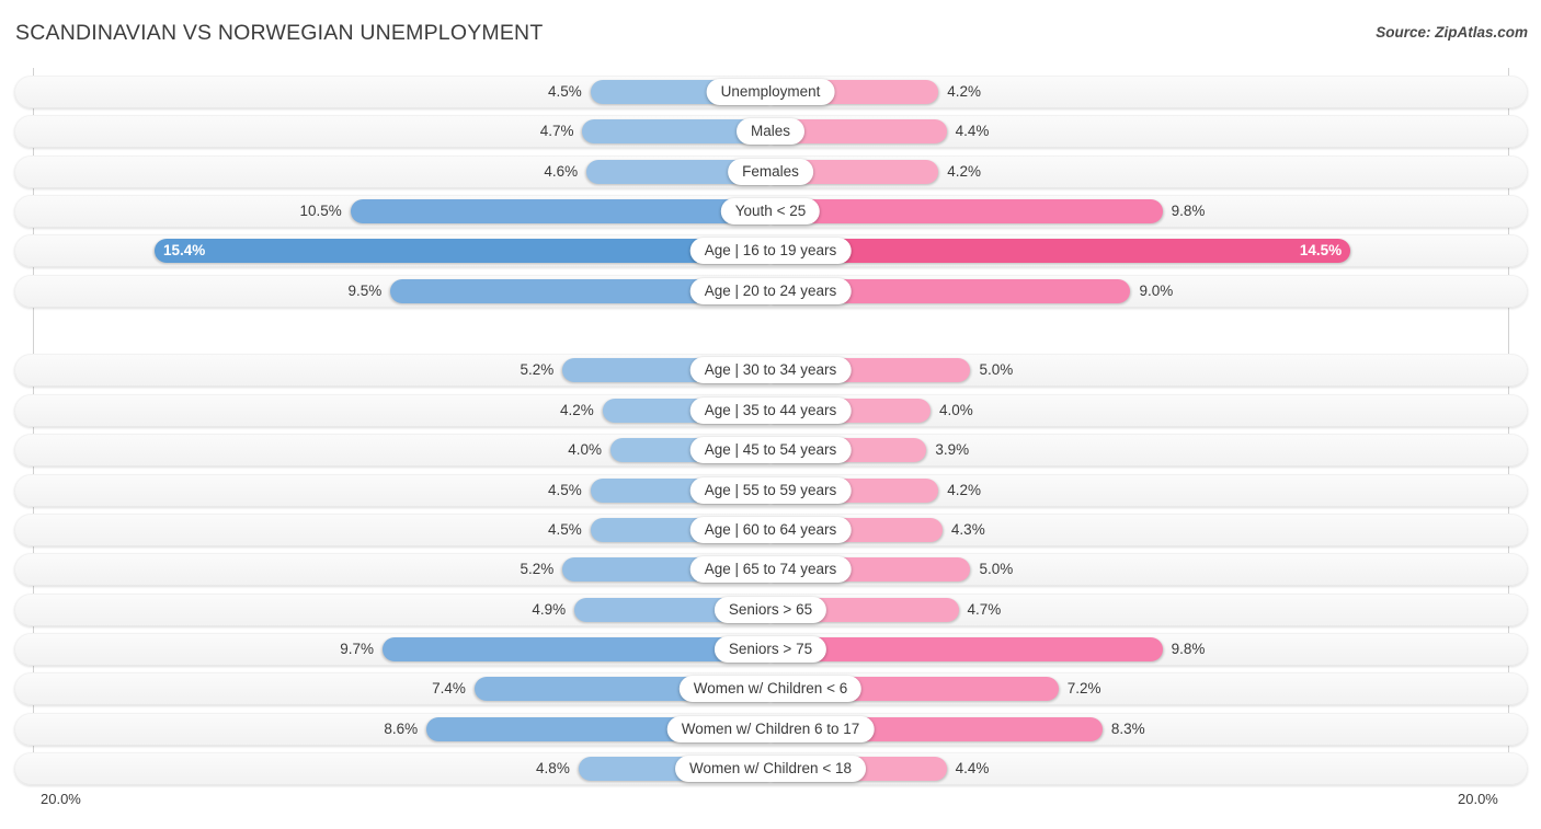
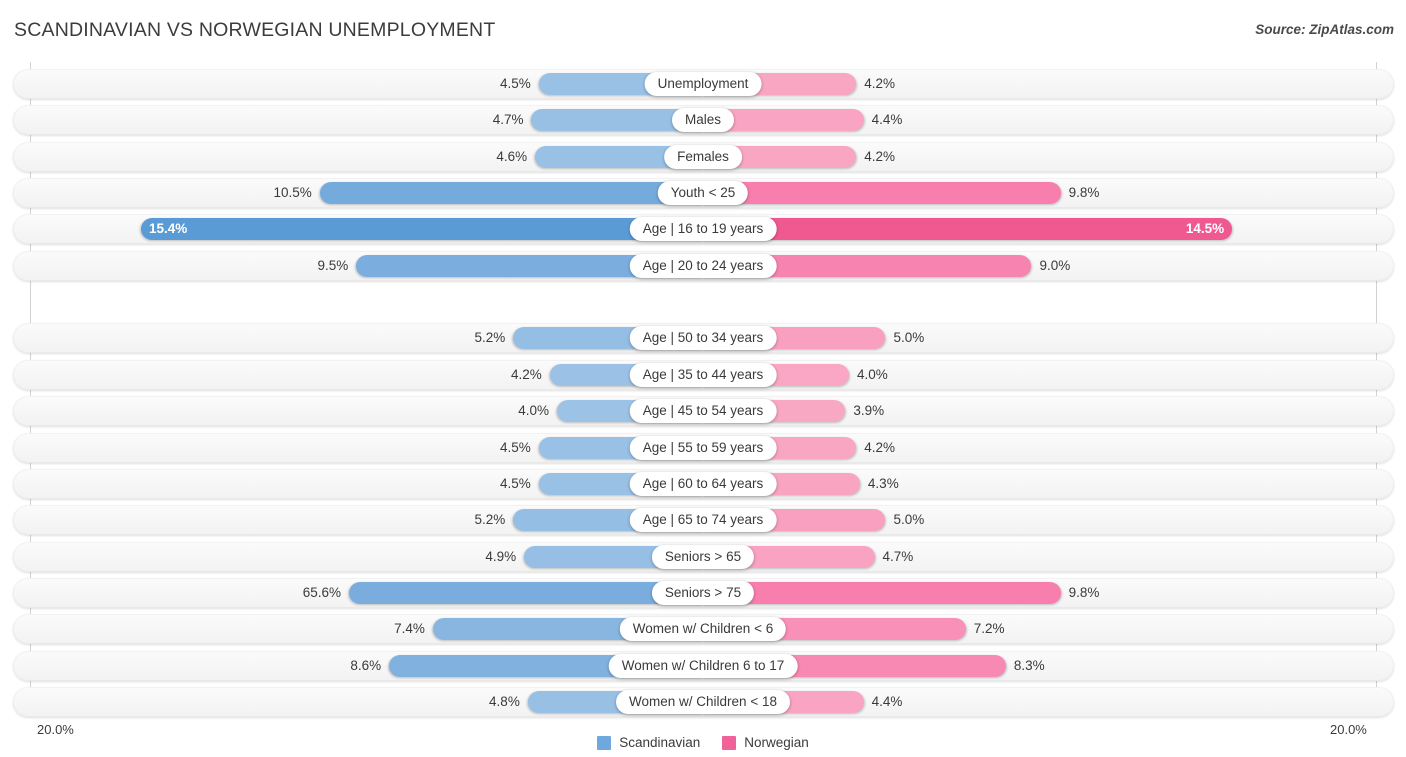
  SCANDINAVIAN VS NORWEGIAN UNEMPLOYMENT
  Source: ZipAtlas.com
  4.5%
  4.2%
  Unemployment
  4.7%
  4.4%
  Males
  4.6%
  4.2%
  Females
  10.5%
  9.8%
  Youth < 25
  15.4%
  14.5%
  Age | 16 to 19 years
  9.5%
  9.0%
  Age | 20 to 24 years
  5.2%
  5.0%
- Age | 30 to 34 years
+ Age | 50 to 34 years
  4.2%
  4.0%
  Age | 35 to 44 years
  4.0%
  3.9%
  Age | 45 to 54 years
  4.5%
  4.2%
  Age | 55 to 59 years
  4.5%
  4.3%
  Age | 60 to 64 years
  5.2%
  5.0%
  Age | 65 to 74 years
  4.9%
  4.7%
  Seniors > 65
- 9.7%
+ 65.6%
  9.8%
  Seniors > 75
  7.4%
  7.2%
  Women w/ Children < 6
  8.6%
  8.3%
  Women w/ Children 6 to 17
  4.8%
  4.4%
  Women w/ Children < 18
  20.0%
  20.0%
+ Scandinavian
+ Norwegian
